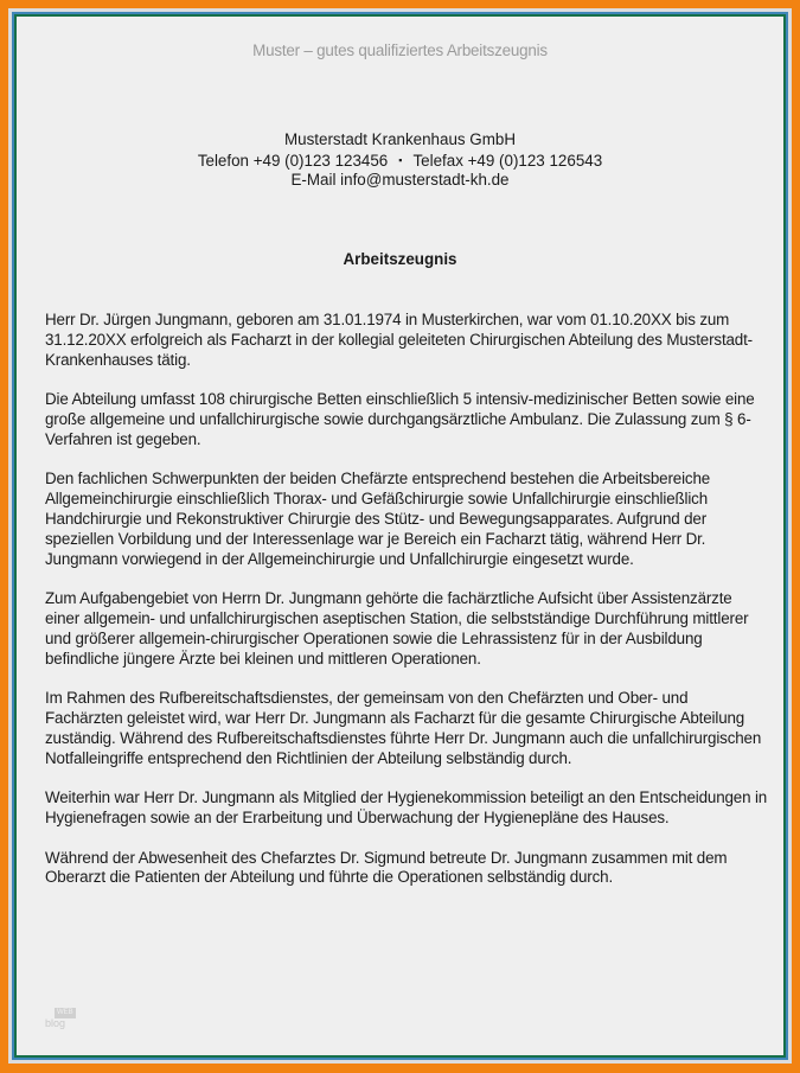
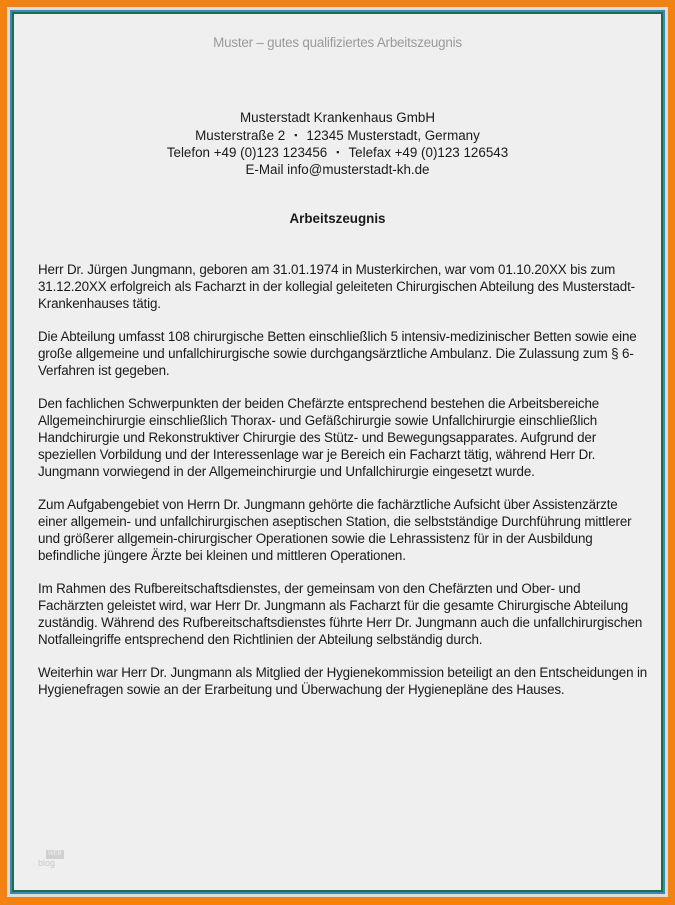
  Muster – gutes qualifiziertes Arbeitszeugnis
  Musterstadt Krankenhaus GmbH
+ Musterstraße 2 ▪ 12345 Musterstadt, Germany
  Telefon +49 (0)123 123456 ▪ Telefax +49 (0)123 126543
  E-Mail info@musterstadt-kh.de
  Arbeitszeugnis
  Herr Dr. Jürgen Jungmann, geboren am 31.01.1974 in Musterkirchen, war vom 01.10.20XX bis zum 31.12.20XX erfolgreich als Facharzt in der kollegial geleiteten Chirurgischen Abteilung des Musterstadt-Krankenhauses tätig.
  Die Abteilung umfasst 108 chirurgische Betten einschließlich 5 intensiv-medizinischer Betten sowie eine große allgemeine und unfallchirurgische sowie durchgangsärztliche Ambulanz. Die Zulassung zum § 6-Verfahren ist gegeben.
  Den fachlichen Schwerpunkten der beiden Chefärzte entsprechend bestehen die Arbeitsbereiche Allgemeinchirurgie einschließlich Thorax- und Gefäßchirurgie sowie Unfallchirurgie einschließlich Handchirurgie und Rekonstruktiver Chirurgie des Stütz- und Bewegungsapparates. Aufgrund der speziellen Vorbildung und der Interessenlage war je Bereich ein Facharzt tätig, während Herr Dr. Jungmann vorwiegend in der Allgemeinchirurgie und Unfallchirurgie eingesetzt wurde.
  Zum Aufgabengebiet von Herrn Dr. Jungmann gehörte die fachärztliche Aufsicht über Assistenzärzte einer allgemein- und unfallchirurgischen aseptischen Station, die selbstständige Durchführung mittlerer und größerer allgemein-chirurgischer Operationen sowie die Lehrassistenz für in der Ausbildung befindliche jüngere Ärzte bei kleinen und mittleren Operationen.
  Im Rahmen des Rufbereitschaftsdienstes, der gemeinsam von den Chefärzten und Ober- und Fachärzten geleistet wird, war Herr Dr. Jungmann als Facharzt für die gesamte Chirurgische Abteilung zuständig. Während des Rufbereitschaftsdienstes führte Herr Dr. Jungmann auch die unfallchirurgischen Notfalleingriffe entsprechend den Richtlinien der Abteilung selbständig durch.
  Weiterhin war Herr Dr. Jungmann als Mitglied der Hygienekommission beteiligt an den Entscheidungen in Hygienefragen sowie an der Erarbeitung und Überwachung der Hygienepläne des Hauses.
- Während der Abwesenheit des Chefarztes Dr. Sigmund betreute Dr. Jungmann zusammen mit dem Oberarzt die Patienten der Abteilung und führte die Operationen selbständig durch.
  blog
